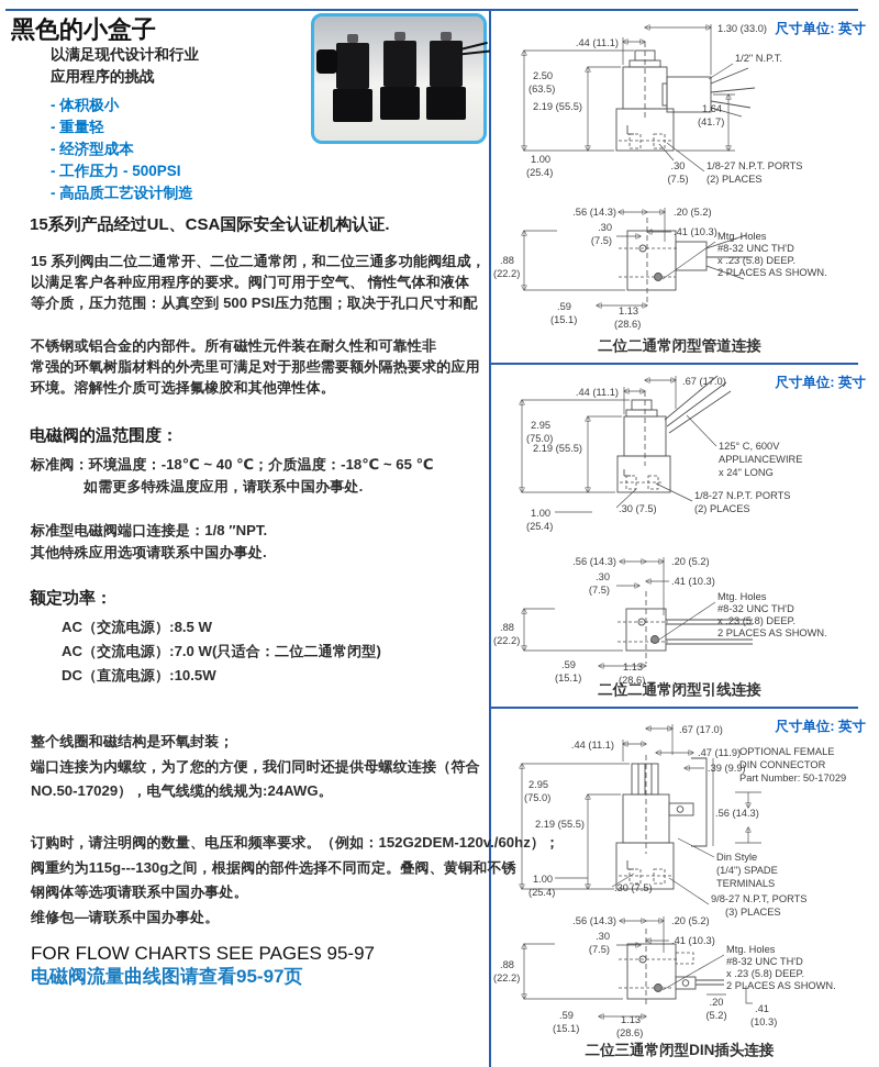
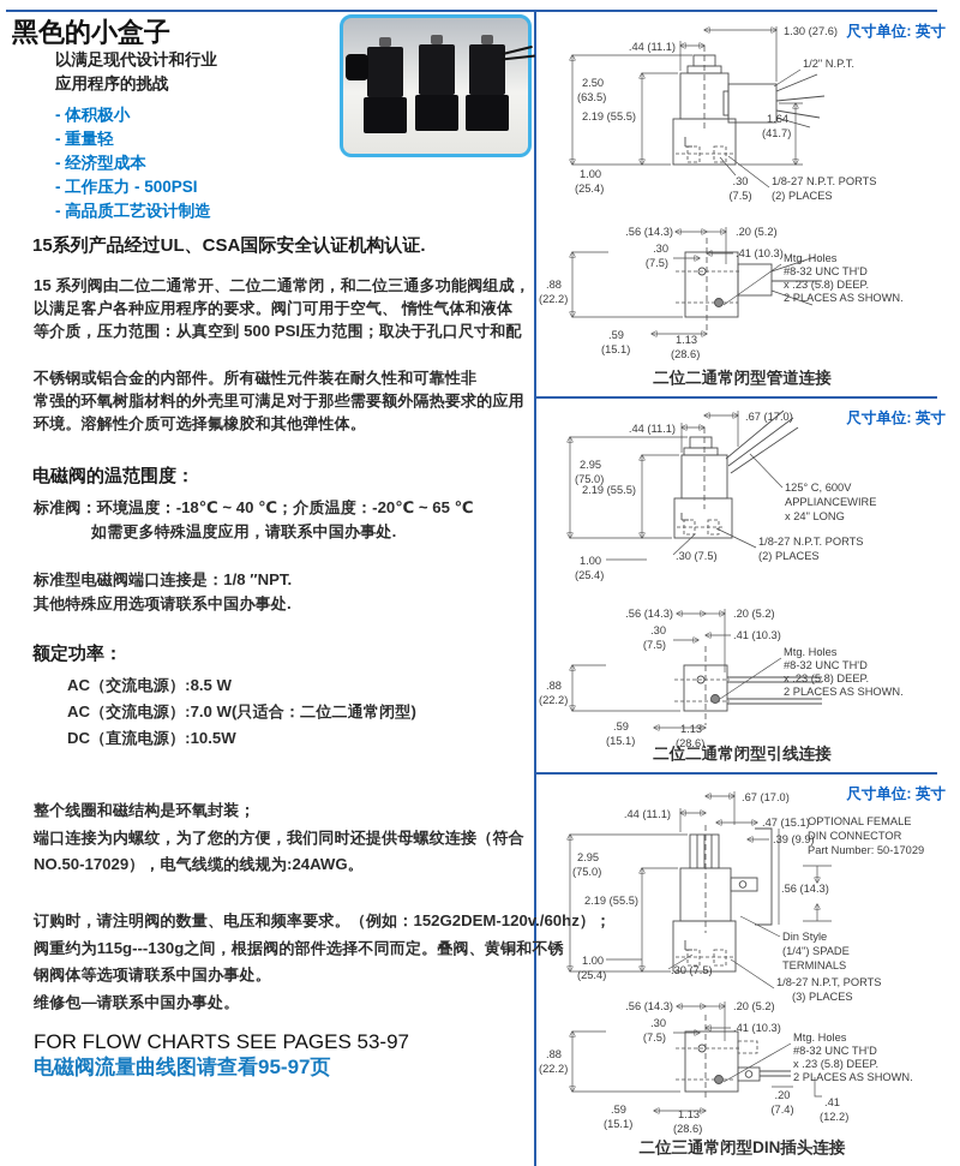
  黑色的小盒子
  以满足现代设计和行业
  应用程序的挑战
  - 体积极小
  - 重量轻
  - 经济型成本
  - 工作压力 - 500PSI
  - 高品质工艺设计制造
  15系列产品经过UL、CSA国际安全认证机构认证.
  15 系列阀由二位二通常开、二位二通常闭，和二位三通多功能阀组成，
  以满足客户各种应用程序的要求。阀门可用于空气、 惰性气体和液体
  等介质，压力范围：从真空到 500 PSI压力范围；取决于孔口尺寸和配
  不锈钢或铝合金的内部件。所有磁性元件装在耐久性和可靠性非
  常强的环氧树脂材料的外壳里可满足对于那些需要额外隔热要求的应用
  环境。溶解性介质可选择氟橡胶和其他弹性体。
  电磁阀的温范围度：
- 标准阀：环境温度：-18℃ ~ 40 ℃；介质温度：-18℃ ~ 65 ℃
+ 标准阀：环境温度：-18℃ ~ 40 ℃；介质温度：-20℃ ~ 65 ℃
  如需更多特殊温度应用，请联系中国办事处.
  标准型电磁阀端口连接是：1/8 ″NPT.
  其他特殊应用选项请联系中国办事处.
  额定功率：
  AC（交流电源）:8.5 W
  AC（交流电源）:7.0 W(只适合：二位二通常闭型)
  DC（直流电源）:10.5W
  整个线圈和磁结构是环氧封装；
  端口连接为内螺纹，为了您的方便，我们同时还提供母螺纹连接（符合
  NO.50-17029），电气线缆的线规为:24AWG。
  订购时，请注明阀的数量、电压和频率要求。（例如：152G2DEM-120v./60hz）；
  阀重约为115g---130g之间，根据阀的部件选择不同而定。叠阀、黄铜和不锈
  钢阀体等选项请联系中国办事处。
  维修包—请联系中国办事处。
- FOR FLOW CHARTS SEE PAGES 95-97
+ FOR FLOW CHARTS SEE PAGES 53-97
  电磁阀流量曲线图请查看95-97页
  尺寸单位: 英寸
- 1.30 (33.0)
+ 1.30 (27.6)
  .44 (11.1)
  1/2" N.P.T.
  2.50
  (63.5)
  2.19 (55.5)
  1.64
  (41.7)
  1.00
  (25.4)
  .30
  (7.5)
  1/8-27 N.P.T. PORTS
  (2) PLACES
  .56 (14.3)
  .20 (5.2)
  .30
  (7.5)
  .41 (10.3)
  .88
  (22.2)
  .59
  (15.1)
  1.13
  (28.6)
  Mtg. Holes
  #8-32 UNC TH'D
  x .23 (5.8) DEEP.
  2 PLACES AS SHOWN.
  二位二通常闭型管道连接
  尺寸单位: 英寸
  .67 (17.0)
  .44 (11.1)
  2.95
  (75.0)
  2.19 (55.5)
  1.00
  (25.4)
  .30 (7.5)
  125° C, 600V
  APPLIANCEWIRE
  x 24" LONG
  1/8-27 N.P.T. PORTS
  (2) PLACES
  .56 (14.3)
  .20 (5.2)
  .30
  (7.5)
  .41 (10.3)
  .88
  (22.2)
  .59
  (15.1)
  1.13
  (28.6)
  Mtg. Holes
  #8-32 UNC TH'D
  x .23 (5.8) DEEP.
  2 PLACES AS SHOWN.
  二位二通常闭型引线连接
  尺寸单位: 英寸
  .67 (17.0)
  .44 (11.1)
- .47 (11.9)
+ .47 (15.1)
  .39 (9.9)
  2.95
  (75.0)
  2.19 (55.5)
  .56 (14.3)
  OPTIONAL FEMALE
  DIN CONNECTOR
  Part Number: 50-17029
  1.00
  (25.4)
  .30 (7.5)
  Din Style
  (1/4") SPADE
  TERMINALS
- 9/8-27 N.P.T, PORTS
+ 1/8-27 N.P.T, PORTS
  (3) PLACES
  .56 (14.3)
  .20 (5.2)
  .30
  (7.5)
  .41 (10.3)
  .88
  (22.2)
  .59
  (15.1)
  1.13
  (28.6)
  .20
- (5.2)
+ (7.4)
  .41
- (10.3)
+ (12.2)
  Mtg. Holes
  #8-32 UNC TH'D
  x .23 (5.8) DEEP.
  2 PLACES AS SHOWN.
  二位三通常闭型DIN插头连接
